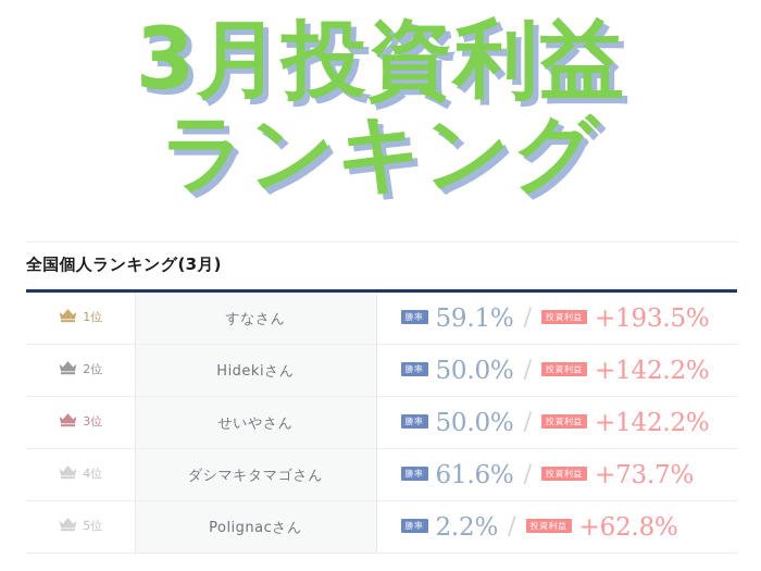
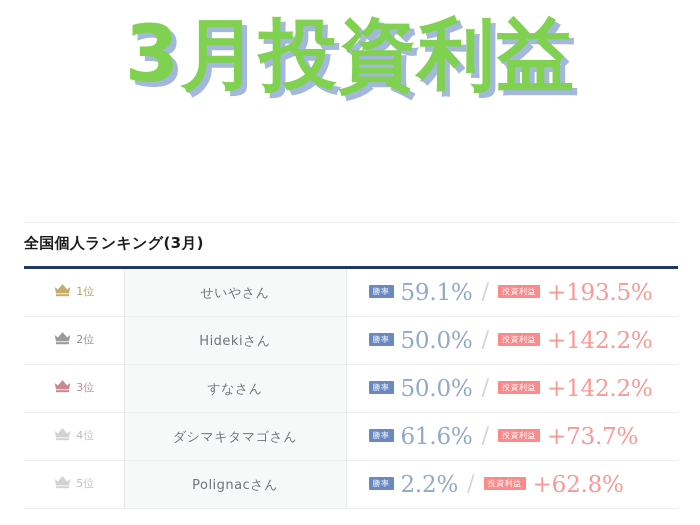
  3月投資利益
- ランキング
  全国個人ランキング(3月)
- 1位	すなさん	勝率 59.1% / 投資利益 +193.5%
+ 1位	せいやさん	勝率 59.1% / 投資利益 +193.5%
  2位	Hidekiさん	勝率 50.0% / 投資利益 +142.2%
- 3位	せいやさん	勝率 50.0% / 投資利益 +142.2%
+ 3位	すなさん	勝率 50.0% / 投資利益 +142.2%
  4位	ダシマキタマゴさん	勝率 61.6% / 投資利益 +73.7%
  5位	Polignacさん	勝率 2.2% / 投資利益 +62.8%
